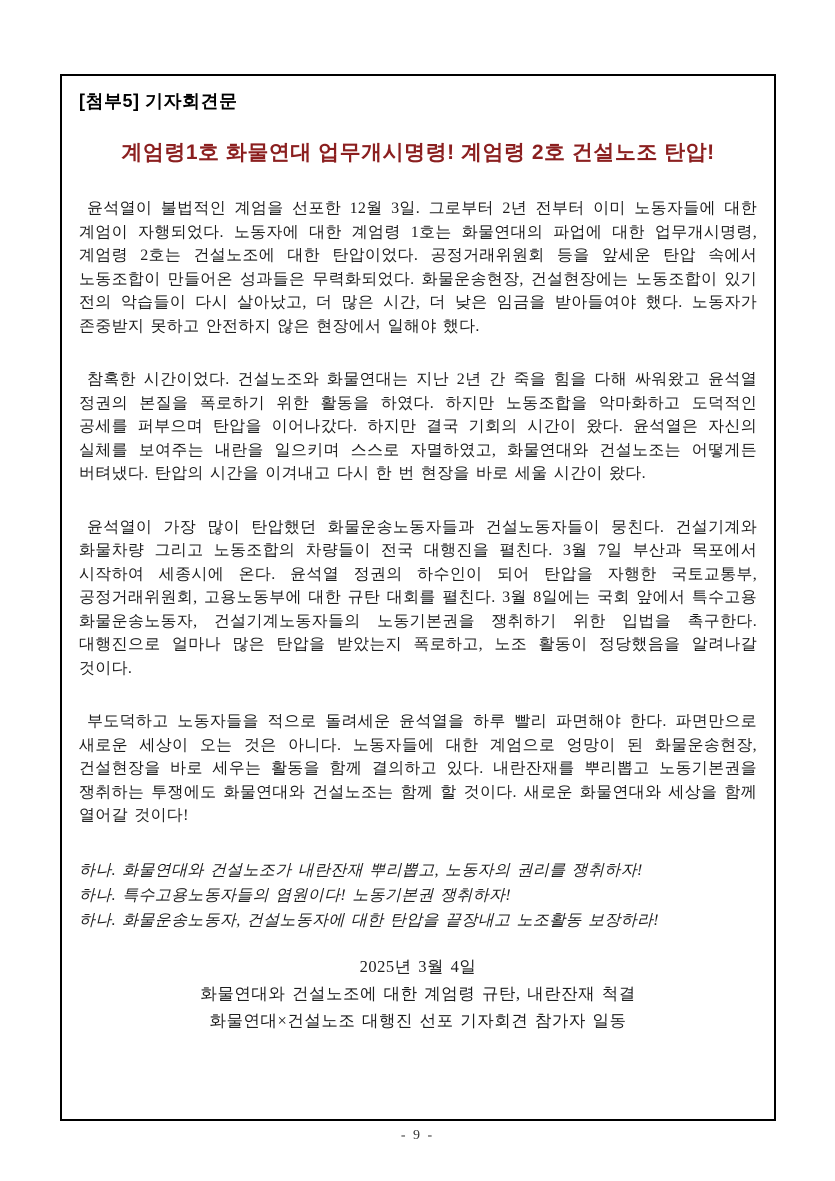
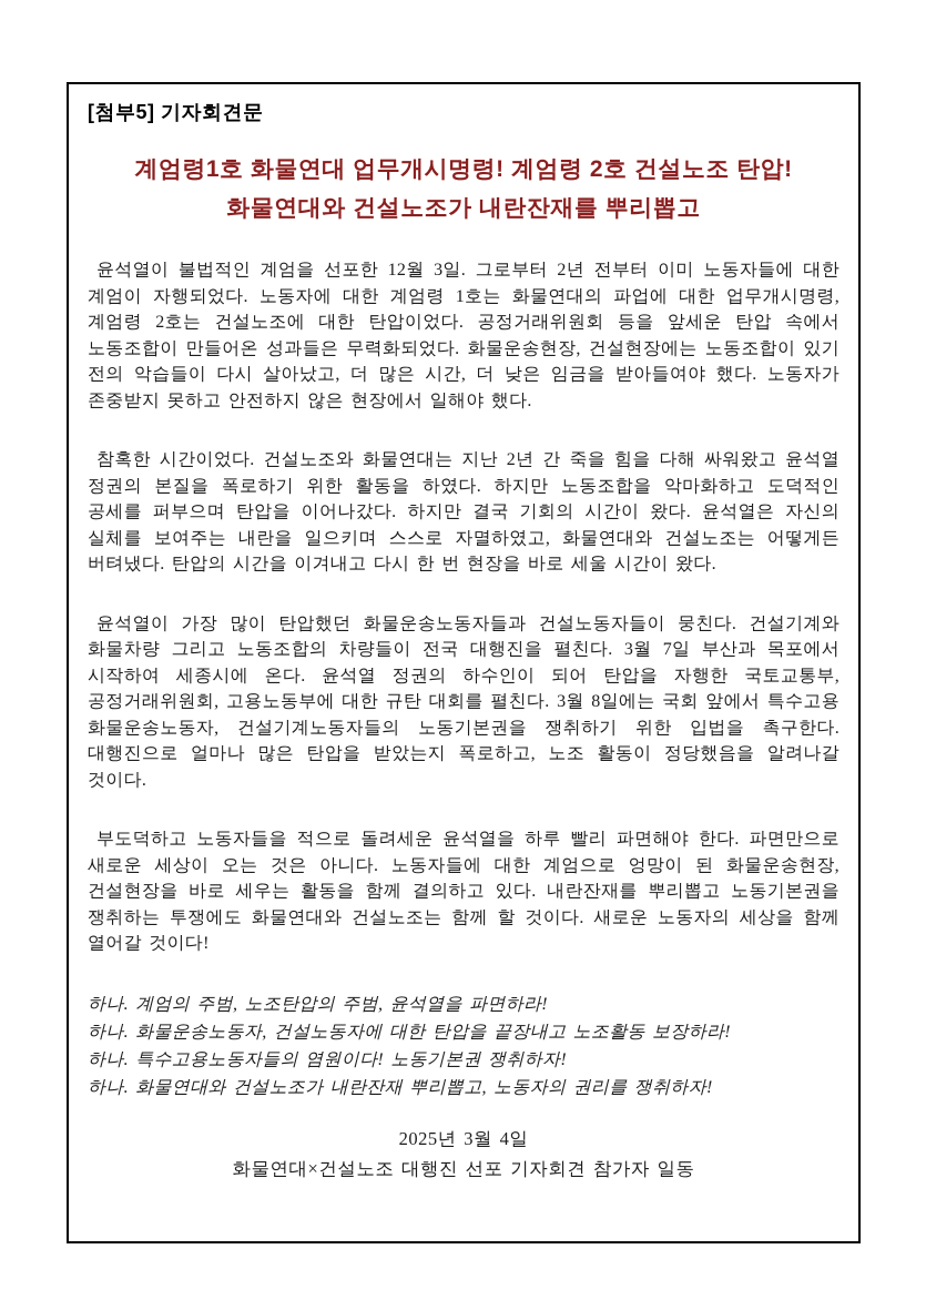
  [첨부5] 기자회견문
  계엄령1호 화물연대 업무개시명령! 계엄령 2호 건설노조 탄압!
+ 화물연대와 건설노조가 내란잔재를 뿌리뽑고
  윤석열이 불법적인 계엄을 선포한 12월 3일. 그로부터 2년 전부터 이미 노동자들에 대한 계엄이 자행되었다. 노동자에 대한 계엄령 1호는 화물연대의 파업에 대한 업무개시명령, 계엄령 2호는 건설노조에 대한 탄압이었다. 공정거래위원회 등을 앞세운 탄압 속에서 노동조합이 만들어온 성과들은 무력화되었다. 화물운송현장, 건설현장에는 노동조합이 있기 전의 악습들이 다시 살아났고, 더 많은 시간, 더 낮은 임금을 받아들여야 했다. 노동자가 존중받지 못하고 안전하지 않은 현장에서 일해야 했다.
  참혹한 시간이었다. 건설노조와 화물연대는 지난 2년 간 죽을 힘을 다해 싸워왔고 윤석열 정권의 본질을 폭로하기 위한 활동을 하였다. 하지만 노동조합을 악마화하고 도덕적인 공세를 퍼부으며 탄압을 이어나갔다. 하지만 결국 기회의 시간이 왔다. 윤석열은 자신의 실체를 보여주는 내란을 일으키며 스스로 자멸하였고, 화물연대와 건설노조는 어떻게든 버텨냈다. 탄압의 시간을 이겨내고 다시 한 번 현장을 바로 세울 시간이 왔다.
  윤석열이 가장 많이 탄압했던 화물운송노동자들과 건설노동자들이 뭉친다. 건설기계와 화물차량 그리고 노동조합의 차량들이 전국 대행진을 펼친다. 3월 7일 부산과 목포에서 시작하여 세종시에 온다. 윤석열 정권의 하수인이 되어 탄압을 자행한 국토교통부, 공정거래위원회, 고용노동부에 대한 규탄 대회를 펼친다. 3월 8일에는 국회 앞에서 특수고용 화물운송노동자, 건설기계노동자들의 노동기본권을 쟁취하기 위한 입법을 촉구한다. 대행진으로 얼마나 많은 탄압을 받았는지 폭로하고, 노조 활동이 정당했음을 알려나갈 것이다.
- 부도덕하고 노동자들을 적으로 돌려세운 윤석열을 하루 빨리 파면해야 한다. 파면만으로 새로운 세상이 오는 것은 아니다. 노동자들에 대한 계엄으로 엉망이 된 화물운송현장, 건설현장을 바로 세우는 활동을 함께 결의하고 있다. 내란잔재를 뿌리뽑고 노동기본권을 쟁취하는 투쟁에도 화물연대와 건설노조는 함께 할 것이다. 새로운 화물연대와 세상을 함께 열어갈 것이다!
+ 부도덕하고 노동자들을 적으로 돌려세운 윤석열을 하루 빨리 파면해야 한다. 파면만으로 새로운 세상이 오는 것은 아니다. 노동자들에 대한 계엄으로 엉망이 된 화물운송현장, 건설현장을 바로 세우는 활동을 함께 결의하고 있다. 내란잔재를 뿌리뽑고 노동기본권을 쟁취하는 투쟁에도 화물연대와 건설노조는 함께 할 것이다. 새로운 노동자의 세상을 함께 열어갈 것이다!
+ 하나. 계엄의 주범, 노조탄압의 주범, 윤석열을 파면하라!
- 하나. 화물연대와 건설노조가 내란잔재 뿌리뽑고, 노동자의 권리를 쟁취하자!
+ 하나. 화물운송노동자, 건설노동자에 대한 탄압을 끝장내고 노조활동 보장하라!
  하나. 특수고용노동자들의 염원이다! 노동기본권 쟁취하자!
- 하나. 화물운송노동자, 건설노동자에 대한 탄압을 끝장내고 노조활동 보장하라!
+ 하나. 화물연대와 건설노조가 내란잔재 뿌리뽑고, 노동자의 권리를 쟁취하자!
  2025년 3월 4일
- 화물연대와 건설노조에 대한 계엄령 규탄, 내란잔재 척결
  화물연대×건설노조 대행진 선포 기자회견 참가자 일동
- - 9 -
